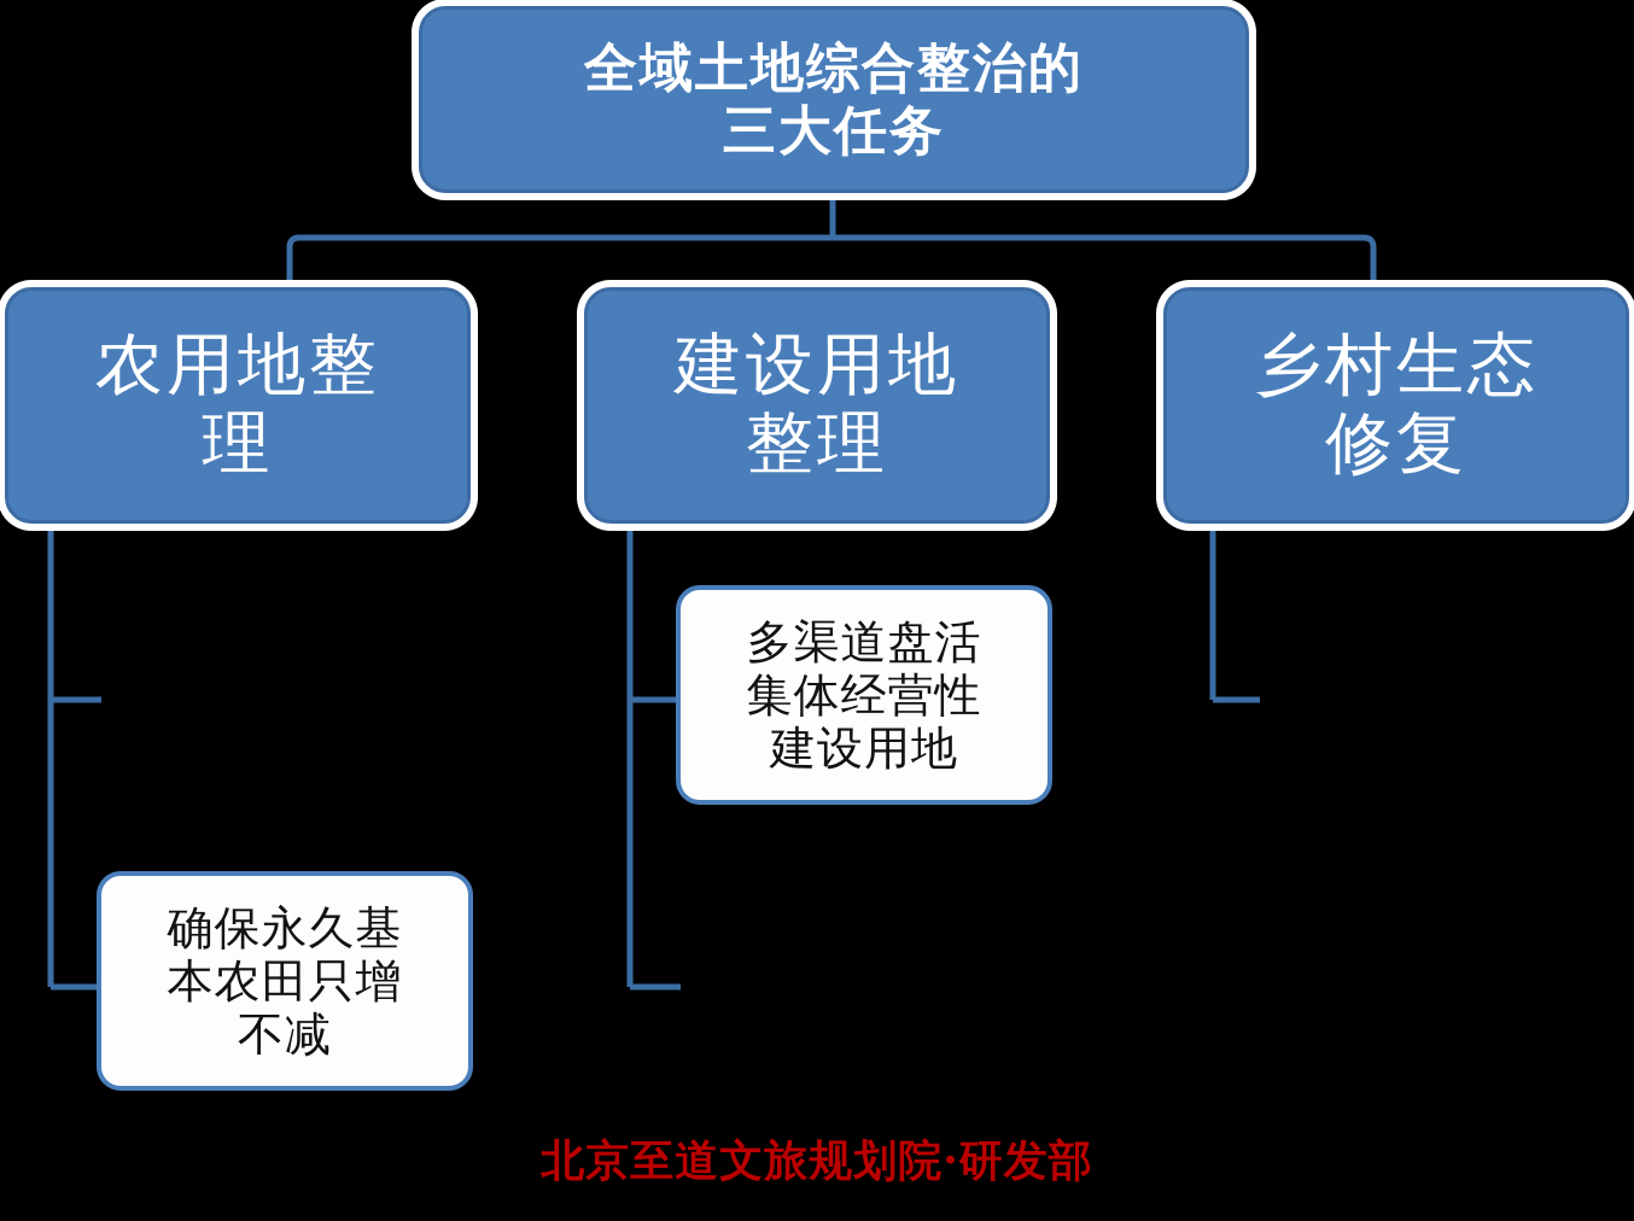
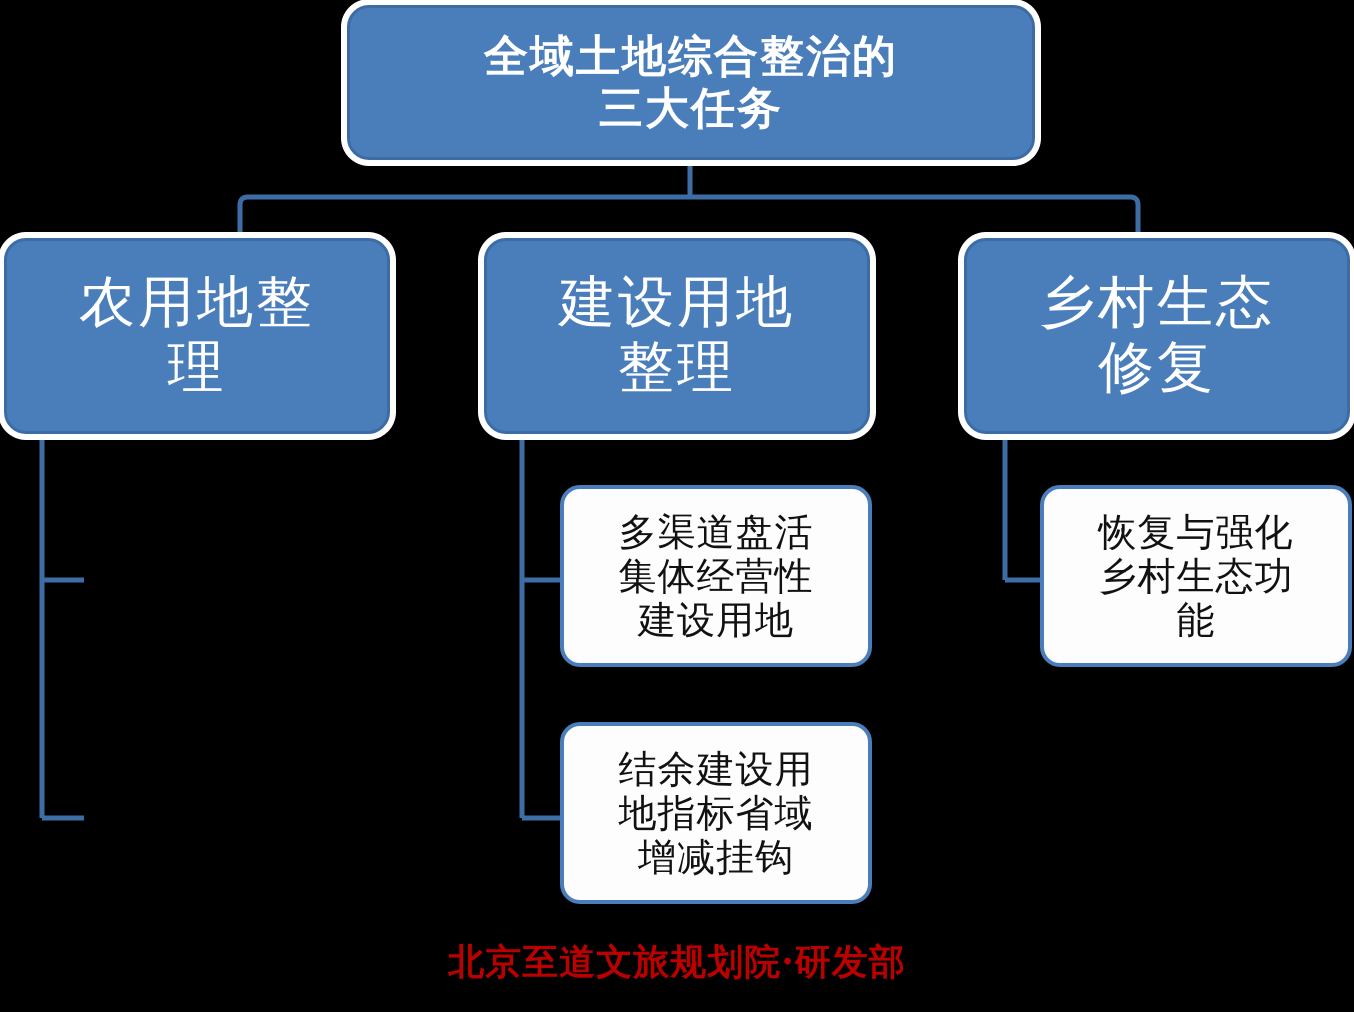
  全域土地综合整治的
  三大任务
  农用地整
  理
  建设用地
  整理
  乡村生态
  修复
- 确保永久基
- 本农田只增
- 不减
  多渠道盘活
  集体经营性
  建设用地
+ 结余建设用
+ 地指标省域
+ 增减挂钩
+ 恢复与强化
+ 乡村生态功
+ 能
  北京至道文旅规划院·研发部
